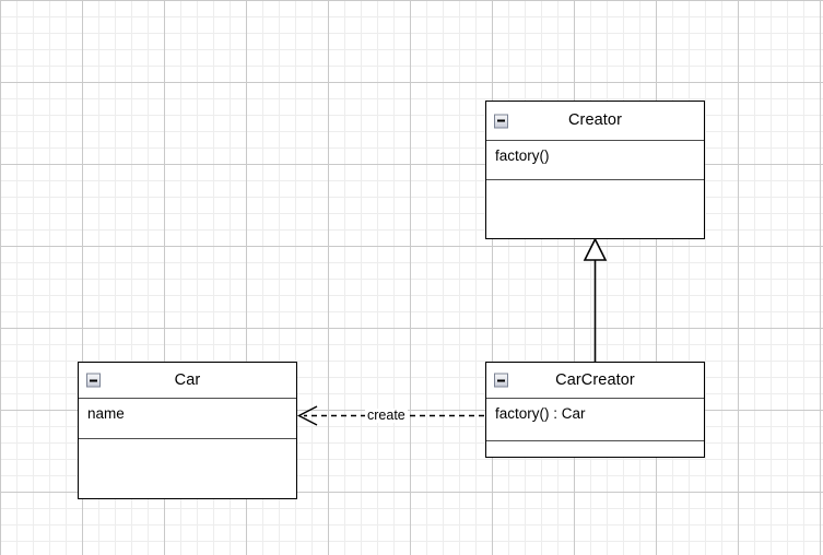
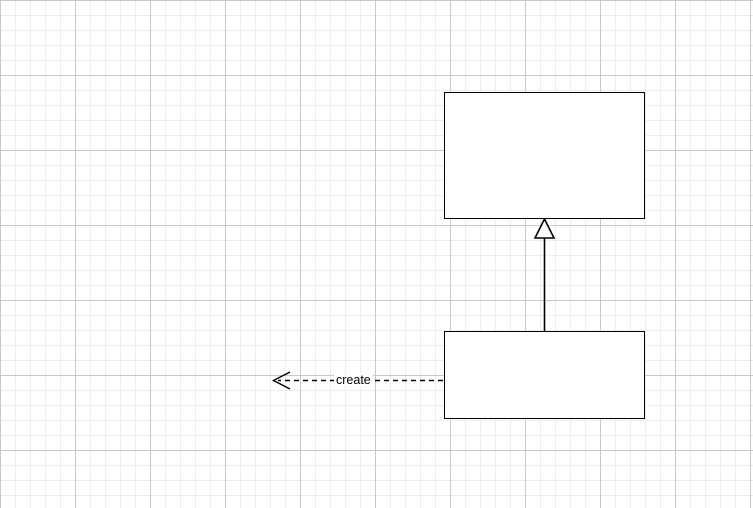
  create
- Creator
- factory()
- CarCreator
- factory() : Car
- Car
- name
